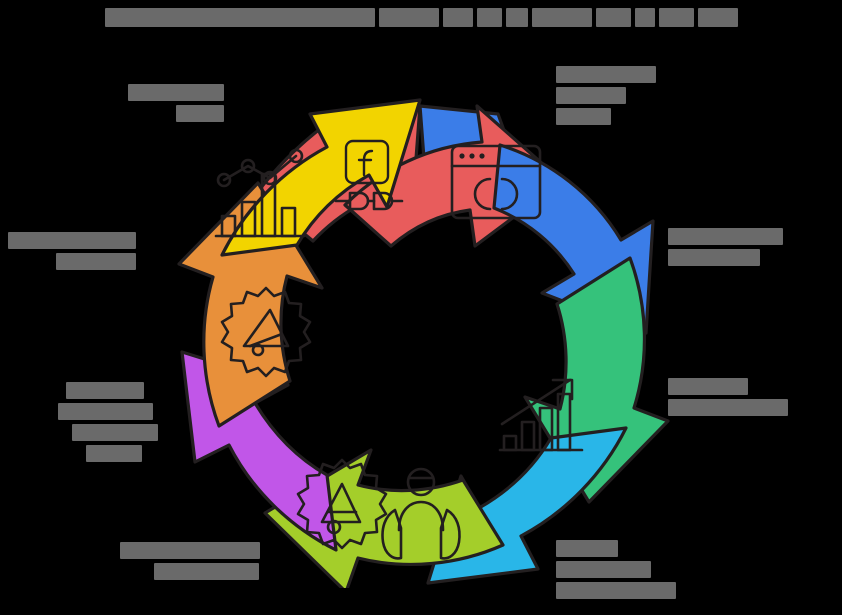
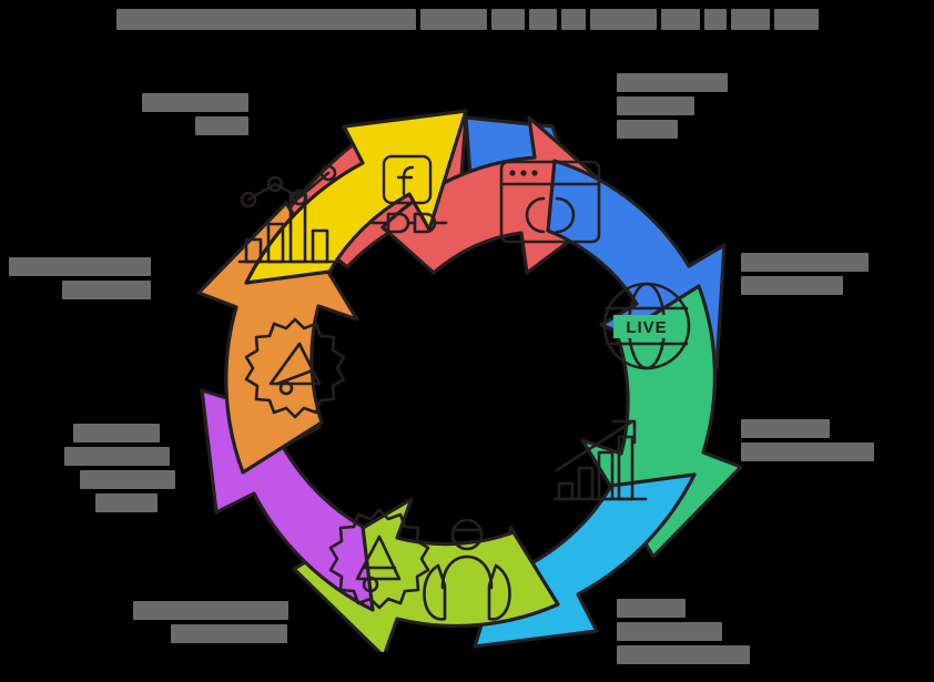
+ LIVE
